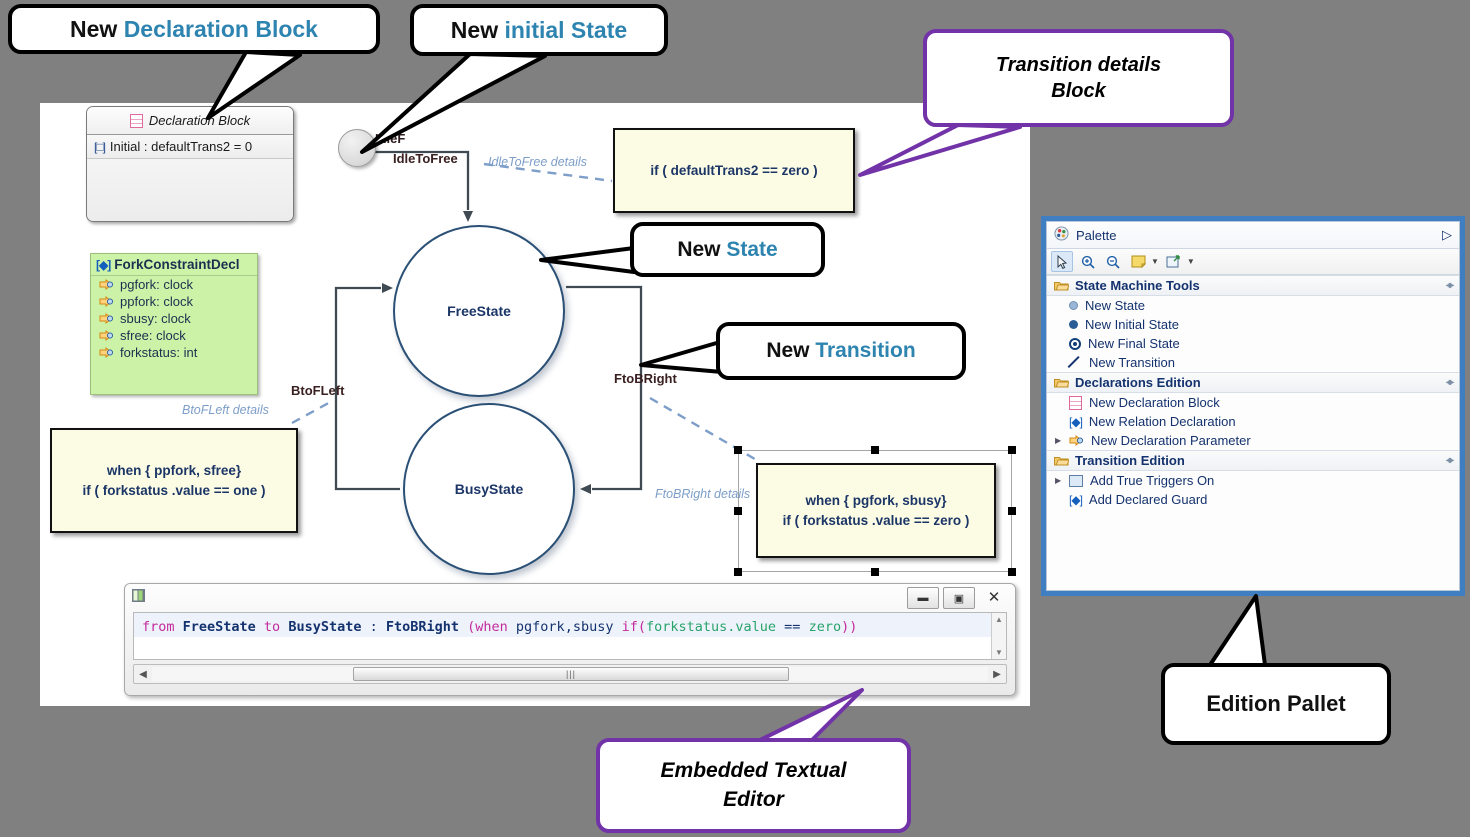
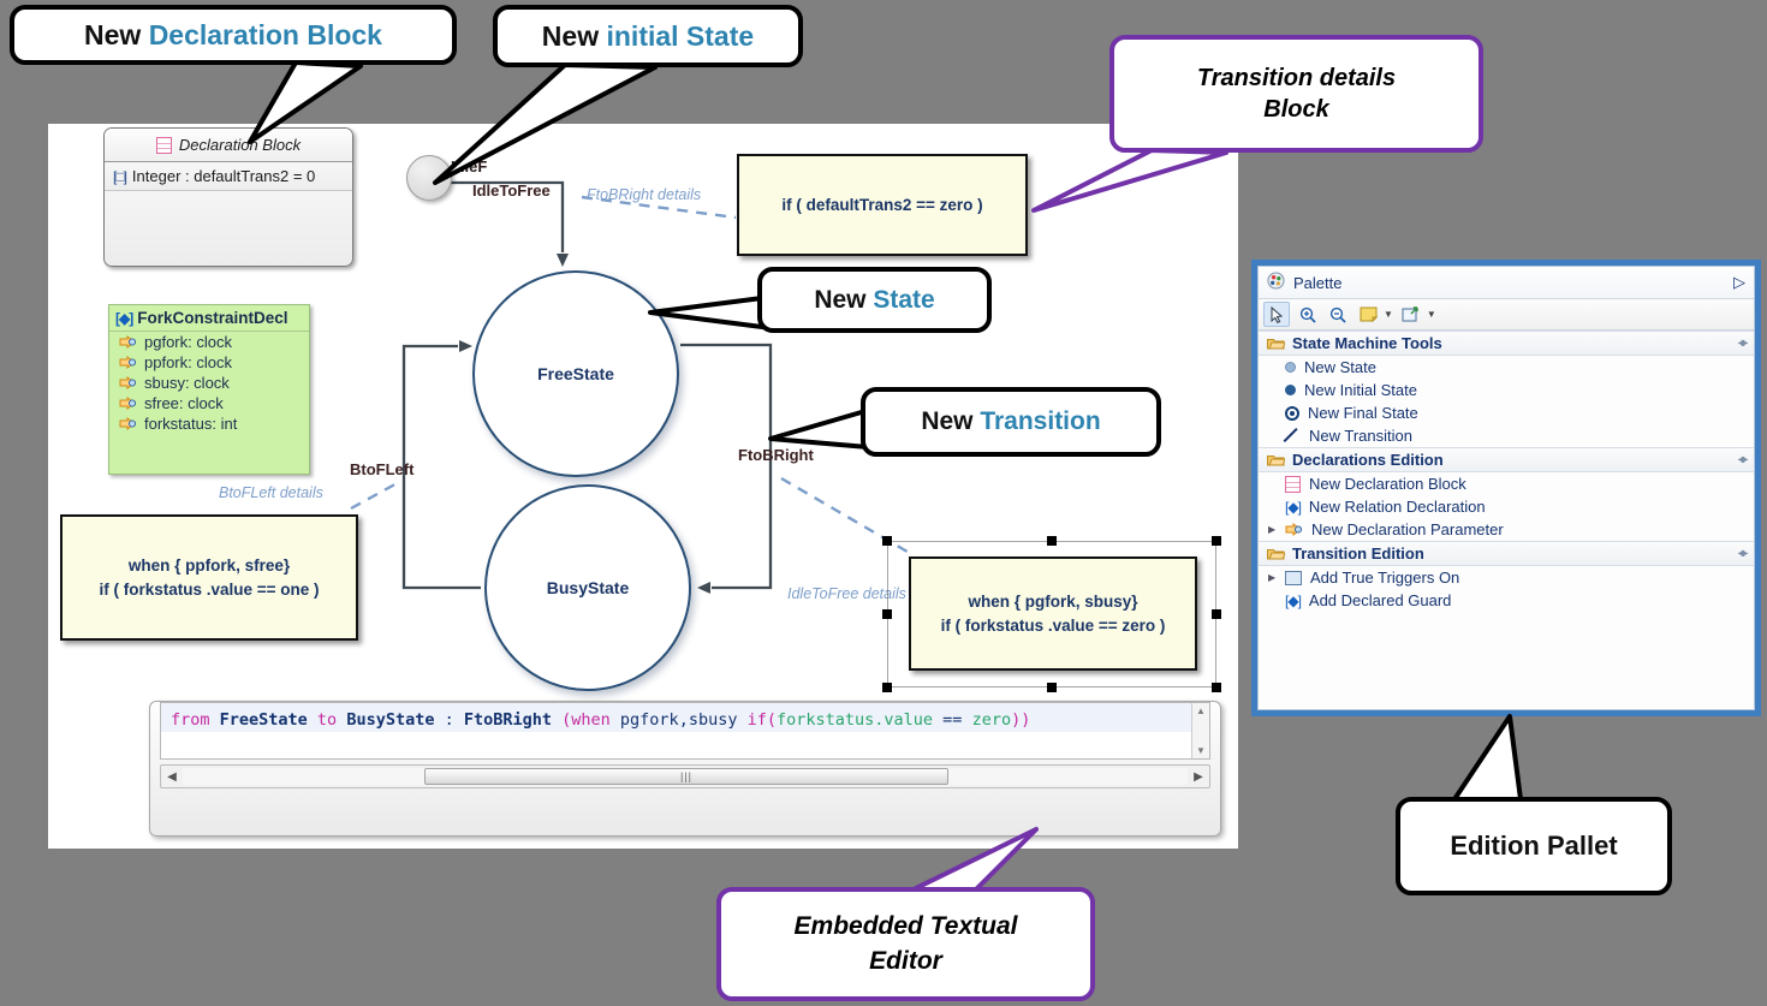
  Declaration Block
  [□]
- Initial : defaultTrans2 = 0
+ Integer : defaultTrans2 = 0
  [◆]
  ForkConstraintDecl
  pgfork: clock
  ppfork: clock
  sbusy: clock
  sfree: clock
  forkstatus: int
  FreeState
  BusyState
  IdleToFree
- IdleToFree details
+ FtoBRight details
  BtoFLeft
  BtoFLeft details
  FtoBRight
- FtoBRight details
+ IdleToFree details
  if ( defaultTrans2 == zero )
  when { ppfork, sfree}
  if ( forkstatus .value == one )
  when { pgfork, sbusy}
  if ( forkstatus .value == zero )
- ▬
- ▣
- ✕
  from FreeState to BusyState : FtoBRight (when pgfork,sbusy if(forkstatus.value == zero))
  ▲
  ▼
  ◀
  |||
  ▶
  Palette
  ▷
  ▼
  ▼
  State Machine Tools
  ◂▸
  New State
  New Initial State
  New Final State
  New Transition
  Declarations Edition
  ◂▸
  New Declaration Block
  [◆]
  New Relation Declaration
  ▶
  New Declaration Parameter
  Transition Edition
  ◂▸
  ▶
  Add True Triggers On
  [◆]
  Add Declared Guard
  New Declaration Block
  New initial State
  New State
  New Transition
  Transition details
  Block
  Embedded Textual
  Editor
  Edition Pallet
